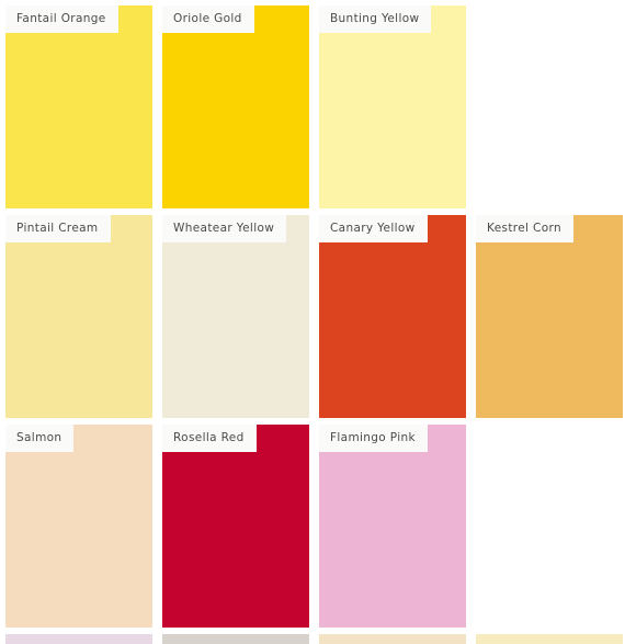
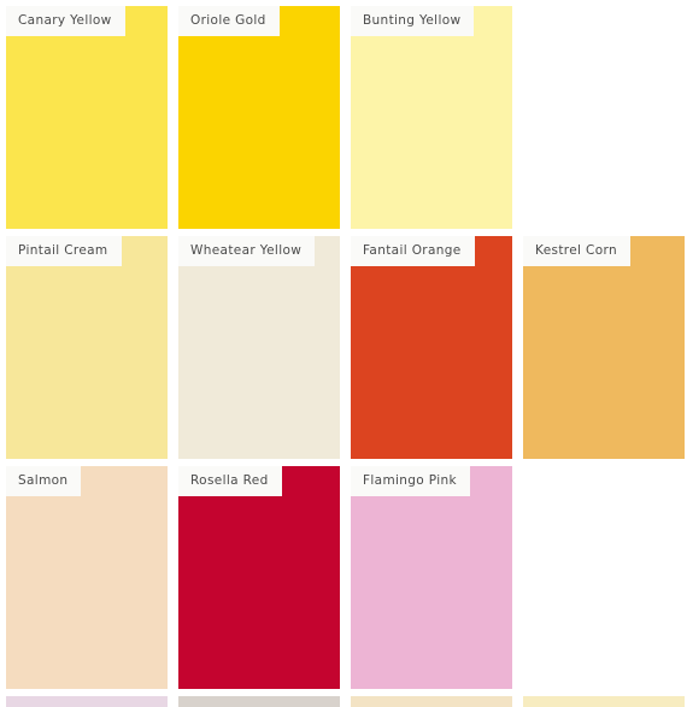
- Fantail Orange
+ Canary Yellow
  Oriole Gold
  Bunting Yellow
  Pintail Cream
  Wheatear Yellow
- Canary Yellow
+ Fantail Orange
  Kestrel Corn
  Salmon
  Rosella Red
  Flamingo Pink
